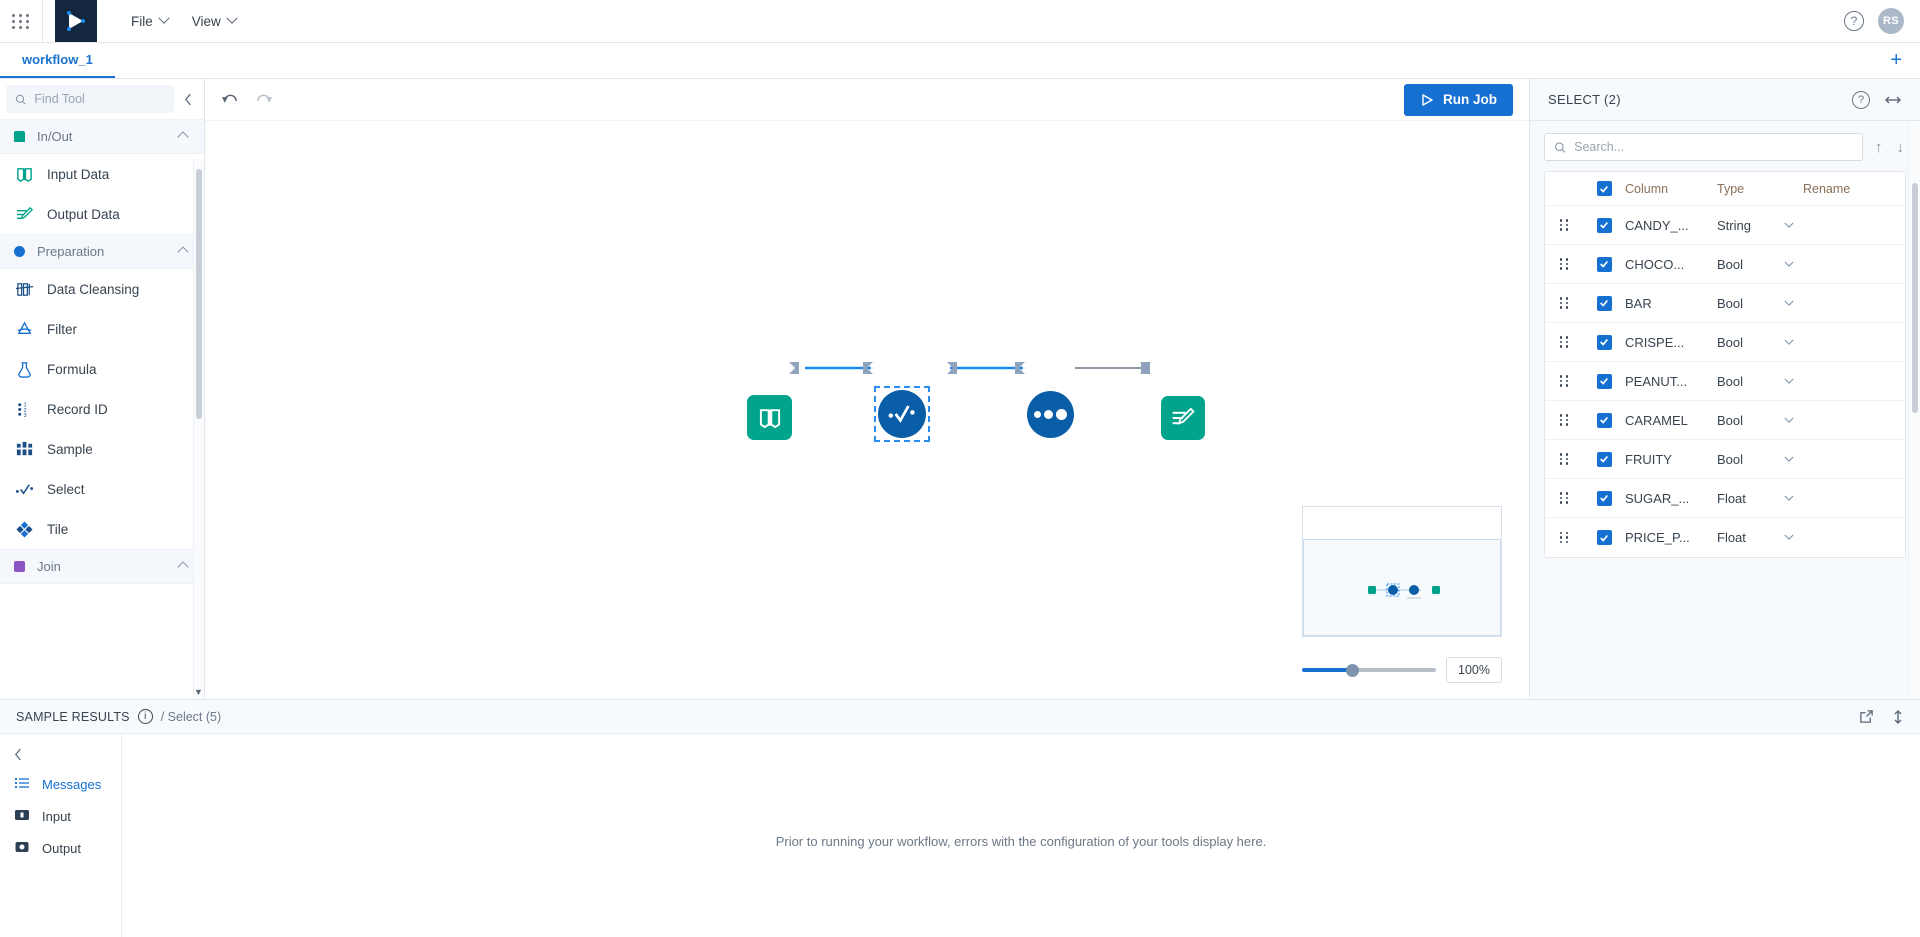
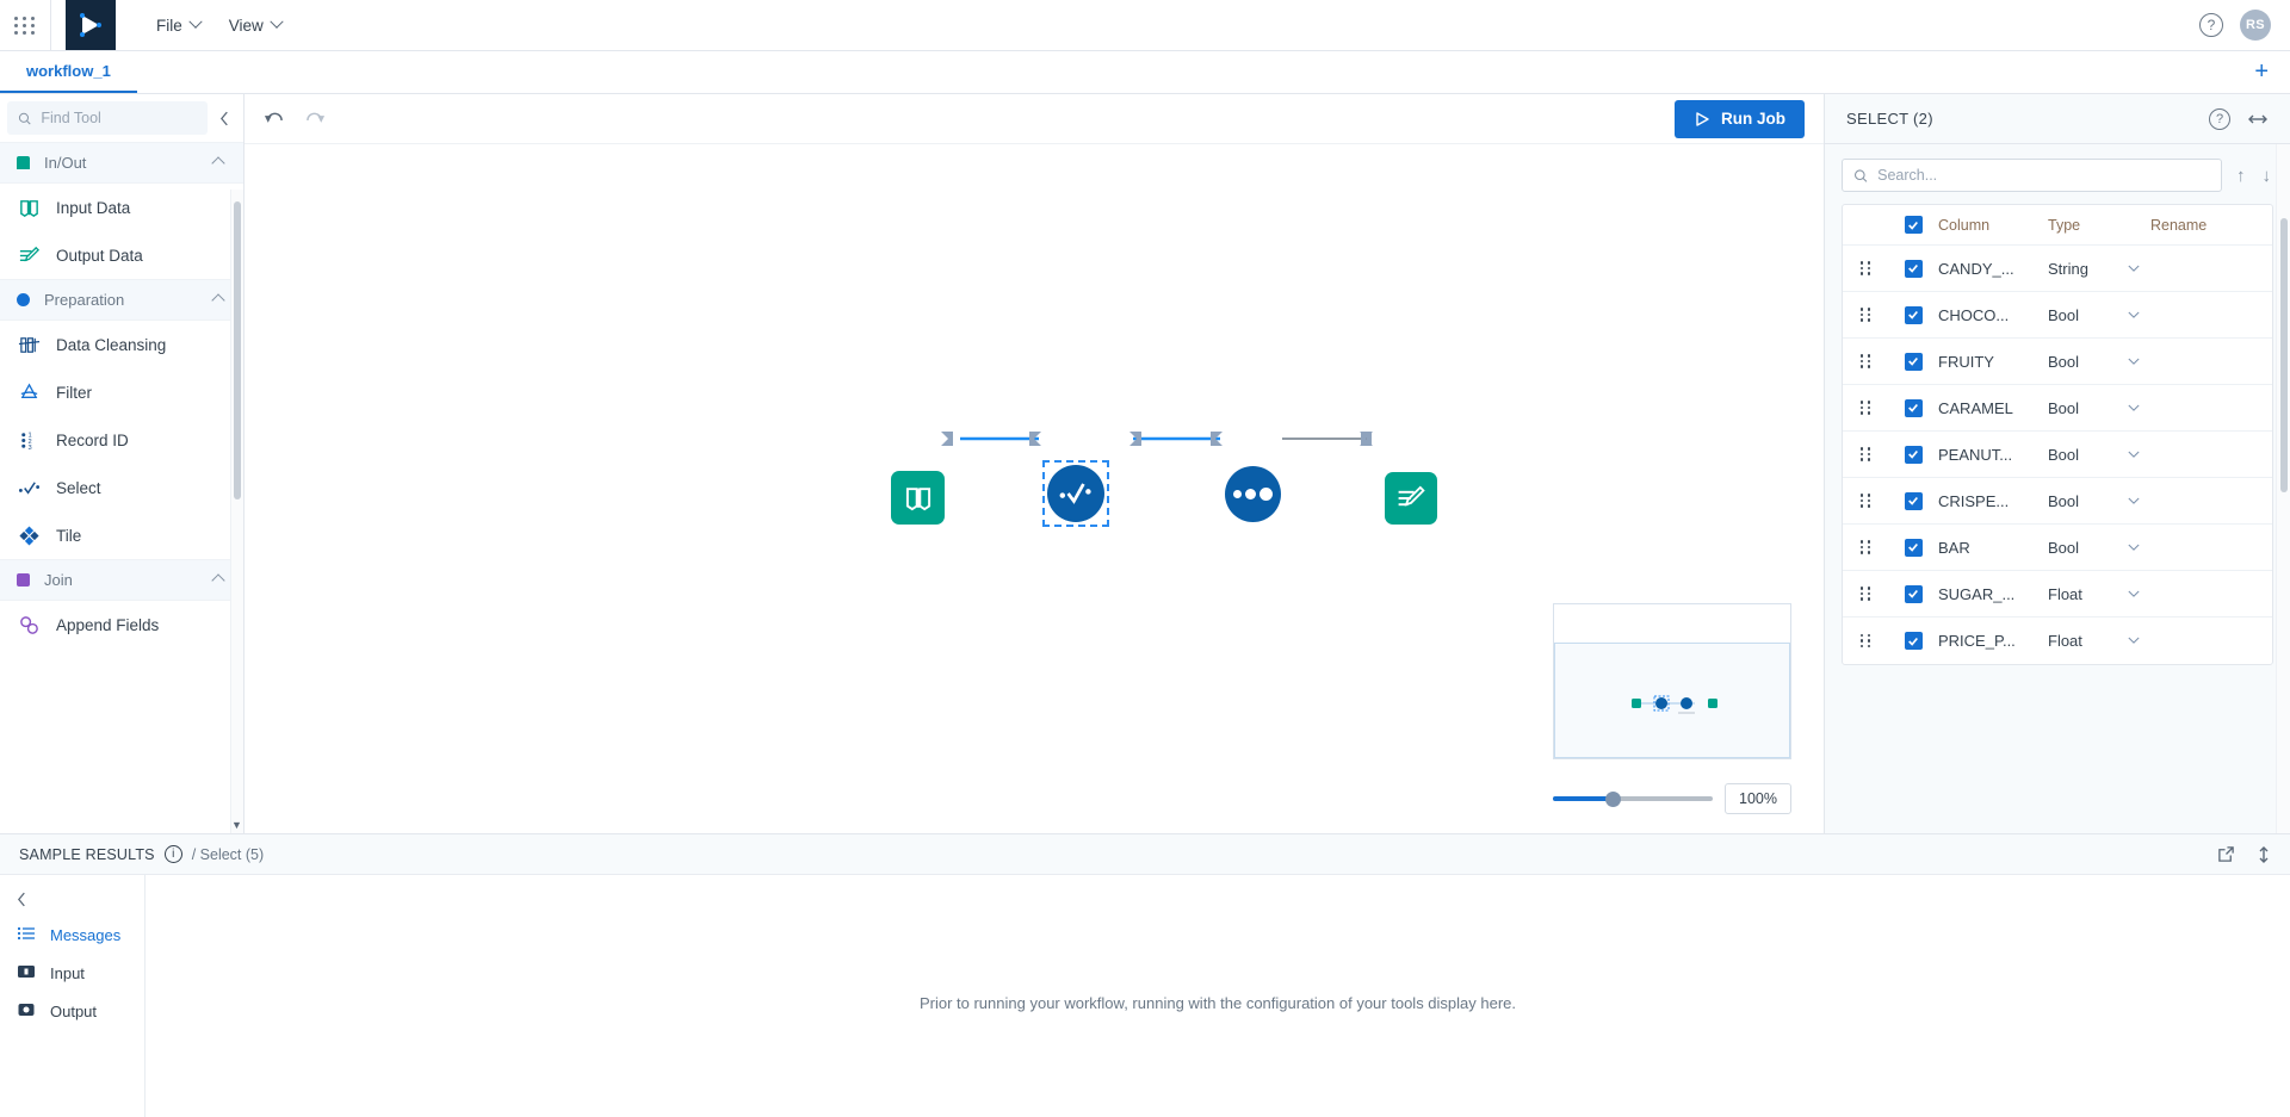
  File
  View
  ?
  RS
  workflow_1
  +
  Find Tool
  In/Out
  Input Data
  Output Data
  Preparation
  Data Cleansing
  Filter
- Formula
  Record ID
- Sample
  Select
  Tile
  Join
+ Append Fields
  ▼
  Run Job
  100%
  SELECT (2)
  ?
  Search...
  ↑
  ↓
  Column
  Type
  Rename
  CANDY_...
  String
  CHOCO...
  Bool
- BAR
+ FRUITY
  Bool
- CRISPE...
+ CARAMEL
  Bool
  PEANUT...
  Bool
- CARAMEL
+ CRISPE...
  Bool
- FRUITY
+ BAR
  Bool
  SUGAR_...
  Float
  PRICE_P...
  Float
  SAMPLE RESULTS
  i
  / Select (5)
  Messages
  Input
  Output
- Prior to running your workflow, errors with the configuration of your tools display here.
+ Prior to running your workflow, running with the configuration of your tools display here.
